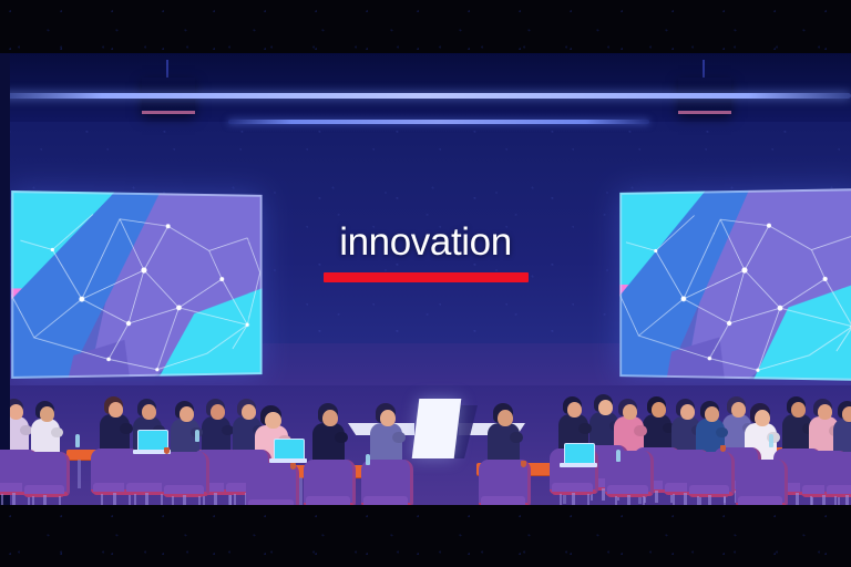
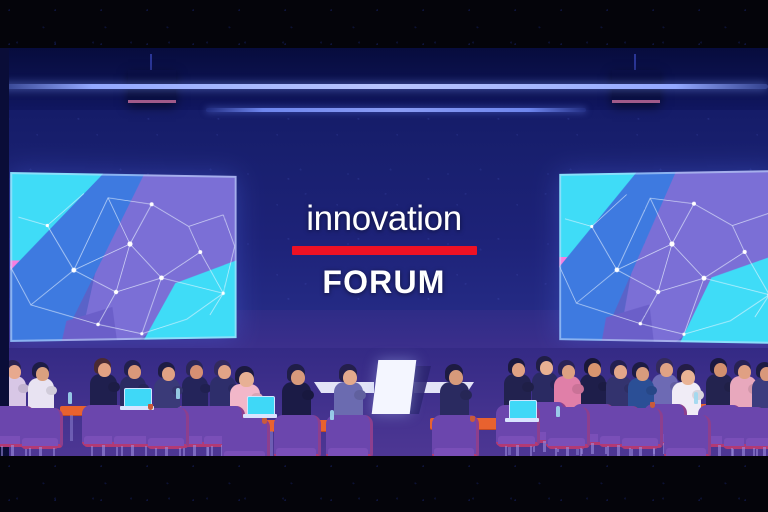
  innovation
+ FORUM
